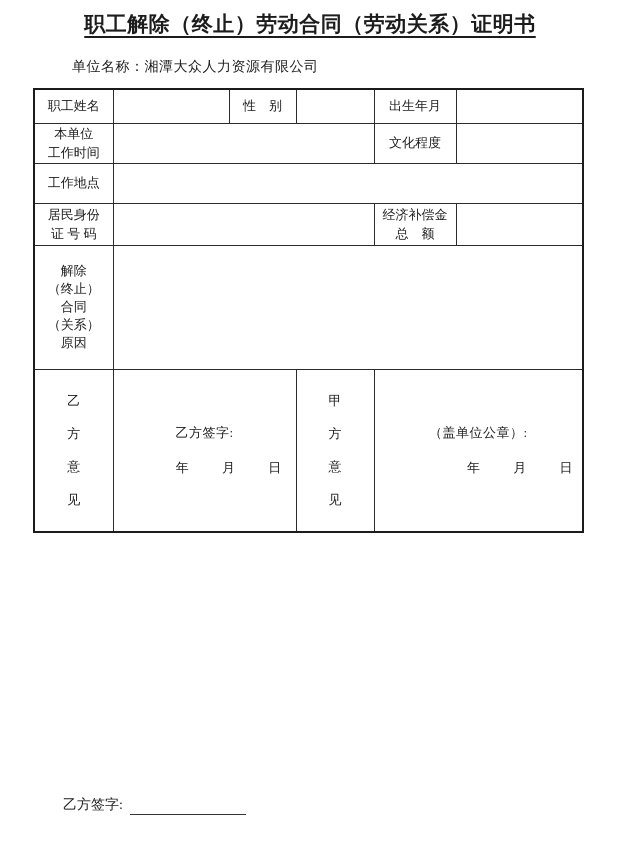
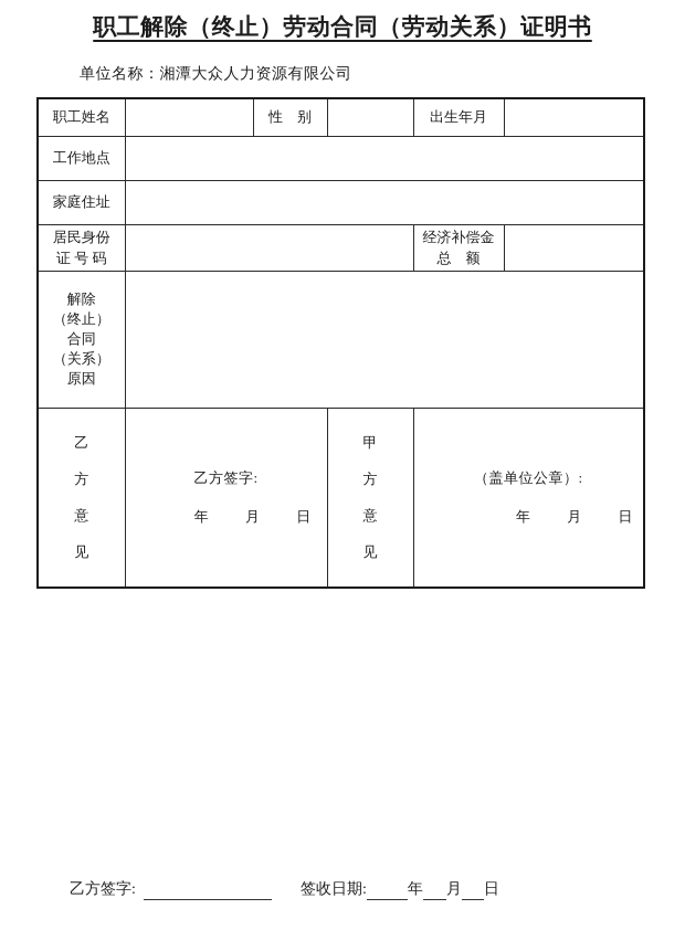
  职工解除（终止）劳动合同（劳动关系）证明书
  单位名称：湘潭大众人力资源有限公司
  职工姓名		性 别		出生年月
- 本单位 工作时间		文化程度
  工作地点
+ 家庭住址
  居民身份 证 号 码		经济补偿金 总 额
  解除 （终止） 合同 （关系） 原因
  乙方意见	乙方签字: 年 月 日	甲方意见	（盖单位公章）: 年 月 日
  乙方签字:
+ 签收日期: 年 月 日
